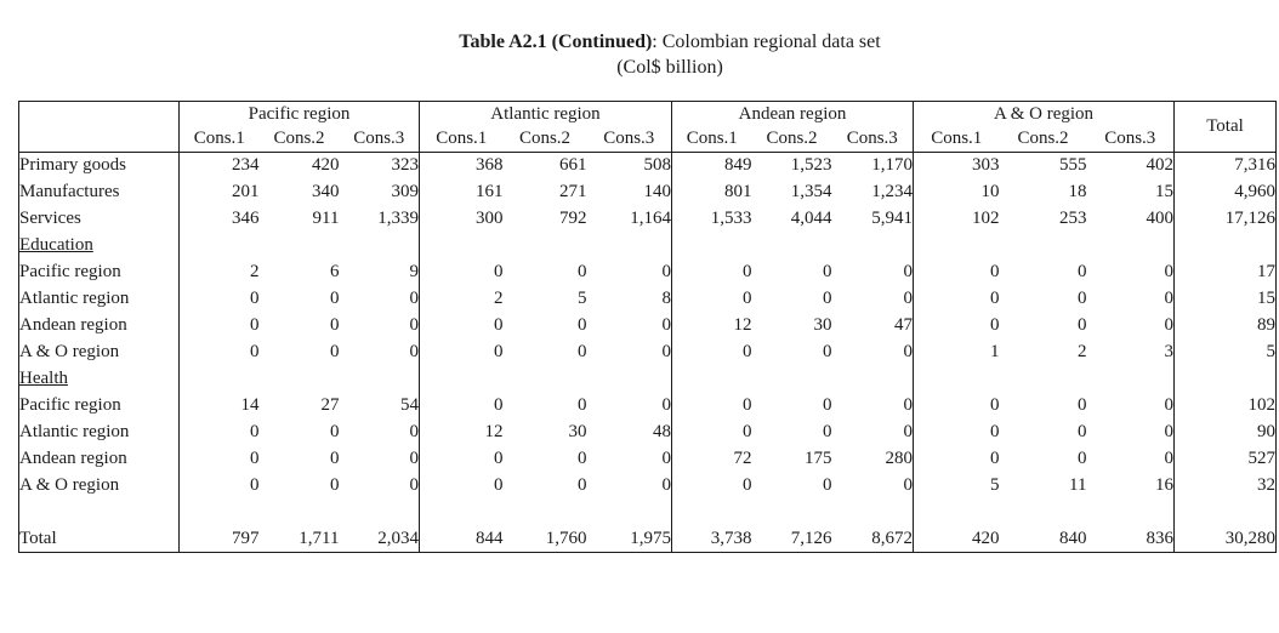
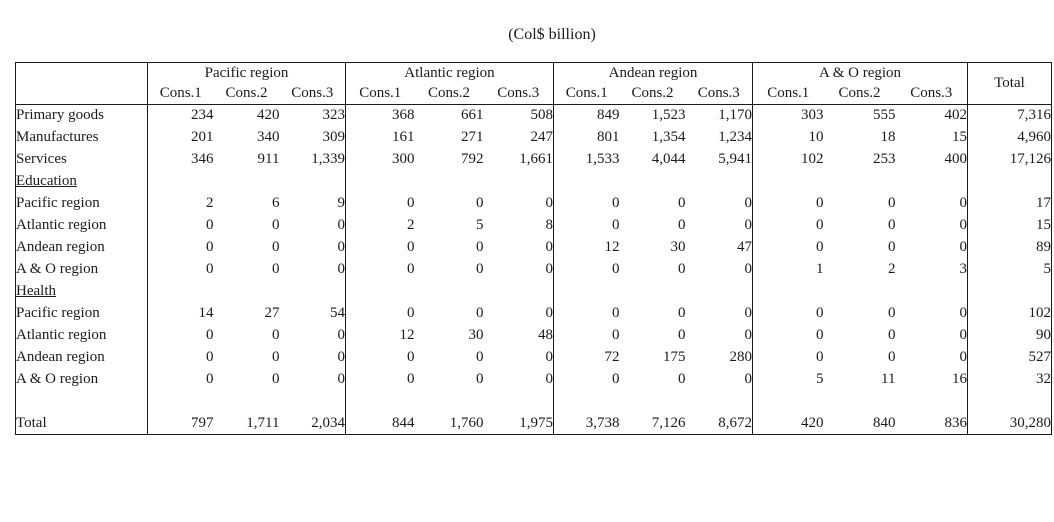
- Table A2.1 (Continued): Colombian regional data set
  (Col$ billion)
  	Pacific region	Atlantic region	Andean region	A & O region	Total
  	Cons.1	Cons.2	Cons.3	Cons.1	Cons.2	Cons.3	Cons.1	Cons.2	Cons.3	Cons.1	Cons.2	Cons.3
  Primary goods	234	420	323	368	661	508	849	1,523	1,170	303	555	402	7,316
- Manufactures	201	340	309	161	271	140	801	1,354	1,234	10	18	15	4,960
+ Manufactures	201	340	309	161	271	247	801	1,354	1,234	10	18	15	4,960
- Services	346	911	1,339	300	792	1,164	1,533	4,044	5,941	102	253	400	17,126
+ Services	346	911	1,339	300	792	1,661	1,533	4,044	5,941	102	253	400	17,126
  Education
  Pacific region	2	6	9	0	0	0	0	0	0	0	0	0	17
  Atlantic region	0	0	0	2	5	8	0	0	0	0	0	0	15
  Andean region	0	0	0	0	0	0	12	30	47	0	0	0	89
  A & O region	0	0	0	0	0	0	0	0	0	1	2	3	5
  Health
  Pacific region	14	27	54	0	0	0	0	0	0	0	0	0	102
  Atlantic region	0	0	0	12	30	48	0	0	0	0	0	0	90
  Andean region	0	0	0	0	0	0	72	175	280	0	0	0	527
  A & O region	0	0	0	0	0	0	0	0	0	5	11	16	32
  Total	797	1,711	2,034	844	1,760	1,975	3,738	7,126	8,672	420	840	836	30,280
